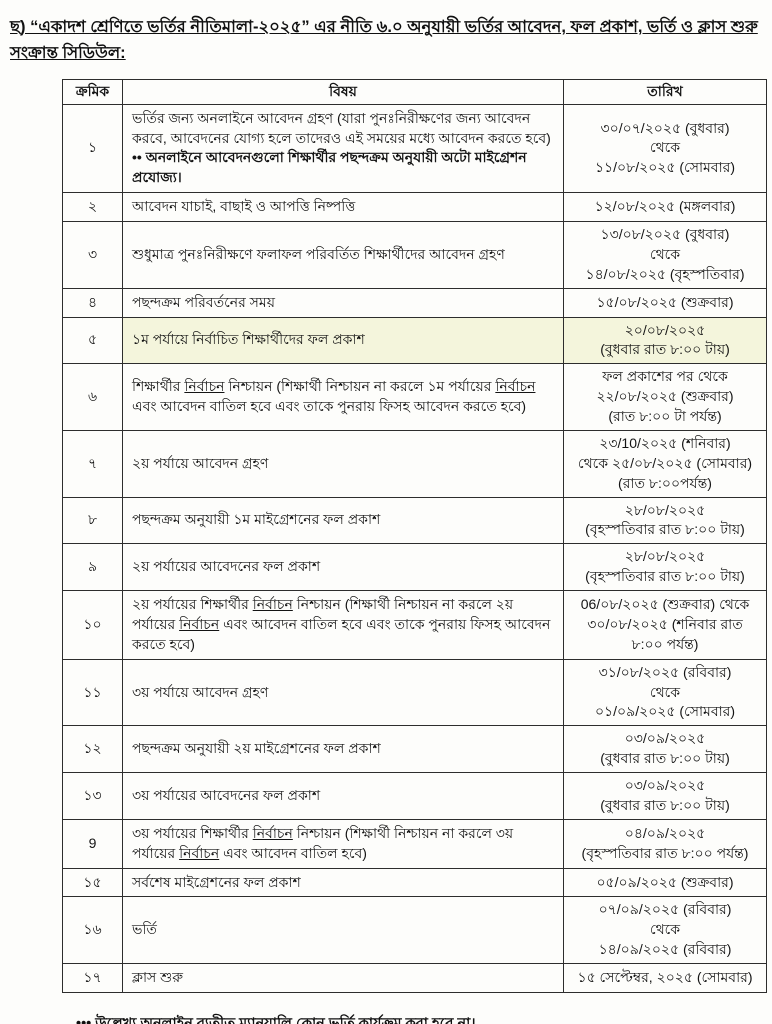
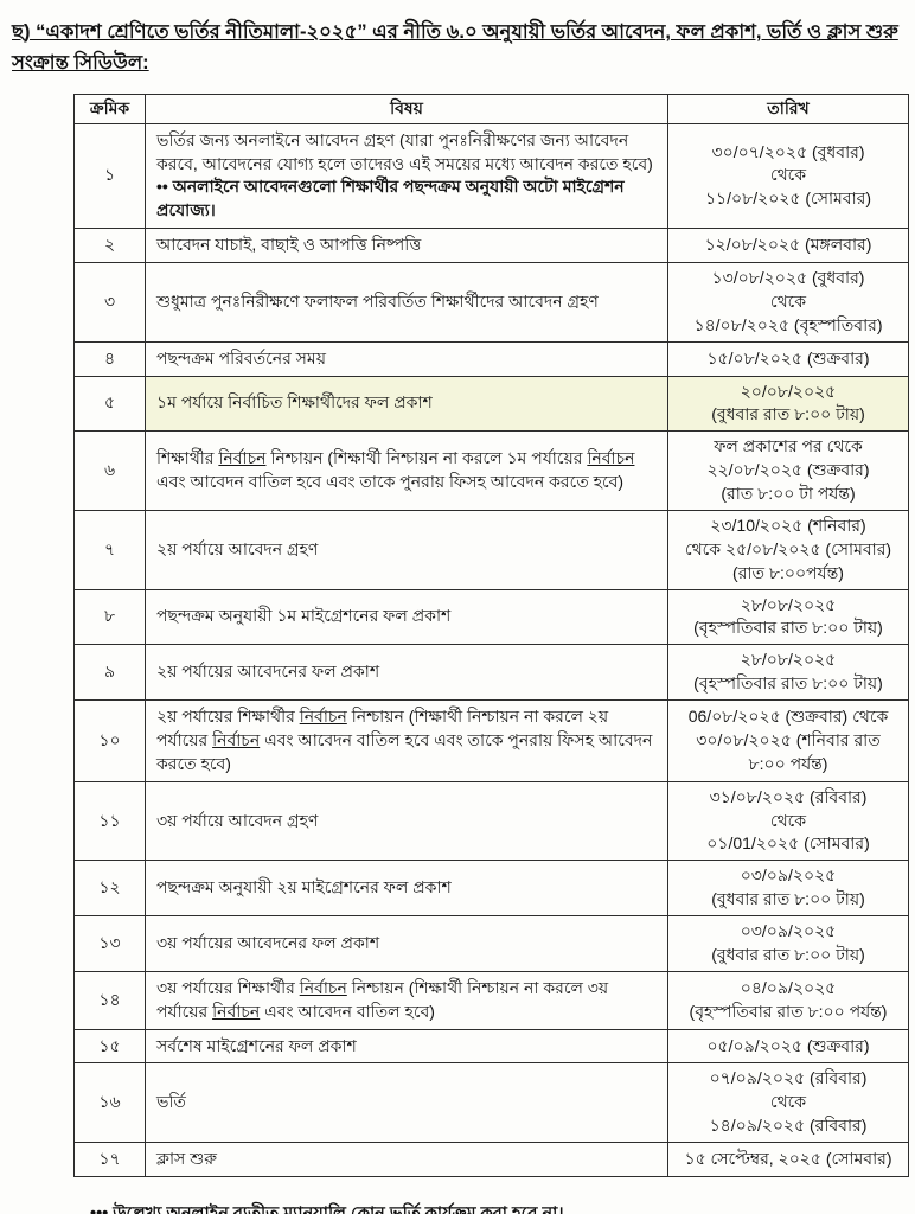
  ছ) “একাদশ শ্রেণিতে ভর্তির নীতিমালা-২০২৫” এর নীতি ৬.০ অনুযায়ী ভর্তির আবেদন, ফল প্রকাশ, ভর্তি ও ক্লাস শুরু সংক্রান্ত সিডিউল:
  ক্রমিক	বিষয়	তারিখ
  ১	ভর্তির জন্য অনলাইনে আবেদন গ্রহণ (যারা পুনঃনিরীক্ষণের জন্য আবেদন করবে, আবেদনের যোগ্য হলে তাদেরও এই সময়ের মধ্যে আবেদন করতে হবে)•• অনলাইনে আবেদনগুলো শিক্ষার্থীর পছন্দক্রম অনুযায়ী অটো মাইগ্রেশন প্রযোজ্য।	৩০/০৭/২০২৫ (বুধবার)থেকে১১/০৮/২০২৫ (সোমবার)
  ২	আবেদন যাচাই, বাছাই ও আপত্তি নিষ্পত্তি	১২/০৮/২০২৫ (মঙ্গলবার)
  ৩	শুধুমাত্র পুনঃনিরীক্ষণে ফলাফল পরিবর্তিত শিক্ষার্থীদের আবেদন গ্রহণ	১৩/০৮/২০২৫ (বুধবার)থেকে১৪/০৮/২০২৫ (বৃহস্পতিবার)
  ৪	পছন্দক্রম পরিবর্তনের সময়	১৫/০৮/২০২৫ (শুক্রবার)
  ৫	১ম পর্যায়ে নির্বাচিত শিক্ষার্থীদের ফল প্রকাশ	২০/০৮/২০২৫(বুধবার রাত ৮:০০ টায়)
  ৬	শিক্ষার্থীর নির্বাচন নিশ্চায়ন (শিক্ষার্থী নিশ্চায়ন না করলে ১ম পর্যায়ের নির্বাচন এবং আবেদন বাতিল হবে এবং তাকে পুনরায় ফিসহ আবেদন করতে হবে)	ফল প্রকাশের পর থেকে২২/০৮/২০২৫ (শুক্রবার)(রাত ৮:০০ টা পর্যন্ত)
  ৭	২য় পর্যায়ে আবেদন গ্রহণ	২৩/10/২০২৫ (শনিবার)থেকে ২৫/০৮/২০২৫ (সোমবার)(রাত ৮:০০পর্যন্ত)
  ৮	পছন্দক্রম অনুযায়ী ১ম মাইগ্রেশনের ফল প্রকাশ	২৮/০৮/২০২৫(বৃহস্পতিবার রাত ৮:০০ টায়)
  ৯	২য় পর্যায়ের আবেদনের ফল প্রকাশ	২৮/০৮/২০২৫(বৃহস্পতিবার রাত ৮:০০ টায়)
  ১০	২য় পর্যায়ের শিক্ষার্থীর নির্বাচন নিশ্চায়ন (শিক্ষার্থী নিশ্চায়ন না করলে ২য় পর্যায়ের নির্বাচন এবং আবেদন বাতিল হবে এবং তাকে পুনরায় ফিসহ আবেদন করতে হবে)	06/০৮/২০২৫ (শুক্রবার) থেকে৩০/০৮/২০২৫ (শনিবার রাত৮:০০ পর্যন্ত)
- ১১	৩য় পর্যায়ে আবেদন গ্রহণ	৩১/০৮/২০২৫ (রবিবার)থেকে০১/০৯/২০২৫ (সোমবার)
+ ১১	৩য় পর্যায়ে আবেদন গ্রহণ	৩১/০৮/২০২৫ (রবিবার)থেকে০১/01/২০২৫ (সোমবার)
  ১২	পছন্দক্রম অনুযায়ী ২য় মাইগ্রেশনের ফল প্রকাশ	০৩/০৯/২০২৫(বুধবার রাত ৮:০০ টায়)
  ১৩	৩য় পর্যায়ের আবেদনের ফল প্রকাশ	০৩/০৯/২০২৫(বুধবার রাত ৮:০০ টায়)
- 9	৩য় পর্যায়ের শিক্ষার্থীর নির্বাচন নিশ্চায়ন (শিক্ষার্থী নিশ্চায়ন না করলে ৩য় পর্যায়ের নির্বাচন এবং আবেদন বাতিল হবে)	০৪/০৯/২০২৫(বৃহস্পতিবার রাত ৮:০০ পর্যন্ত)
+ ১৪	৩য় পর্যায়ের শিক্ষার্থীর নির্বাচন নিশ্চায়ন (শিক্ষার্থী নিশ্চায়ন না করলে ৩য় পর্যায়ের নির্বাচন এবং আবেদন বাতিল হবে)	০৪/০৯/২০২৫(বৃহস্পতিবার রাত ৮:০০ পর্যন্ত)
  ১৫	সর্বশেষ মাইগ্রেশনের ফল প্রকাশ	০৫/০৯/২০২৫ (শুক্রবার)
  ১৬	ভর্তি	০৭/০৯/২০২৫ (রবিবার)থেকে১৪/০৯/২০২৫ (রবিবার)
  ১৭	ক্লাস শুরু	১৫ সেপ্টেম্বর, ২০২৫ (সোমবার)
